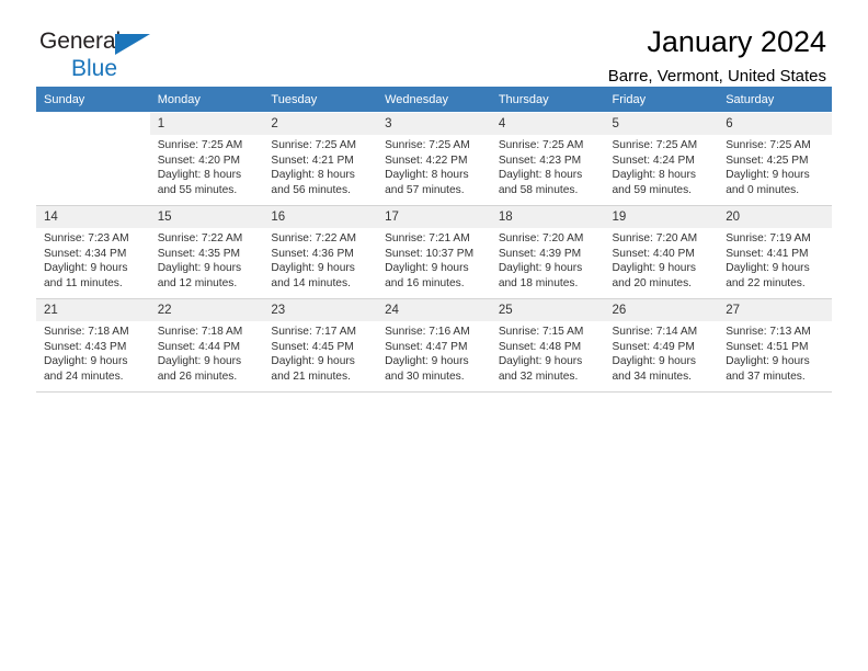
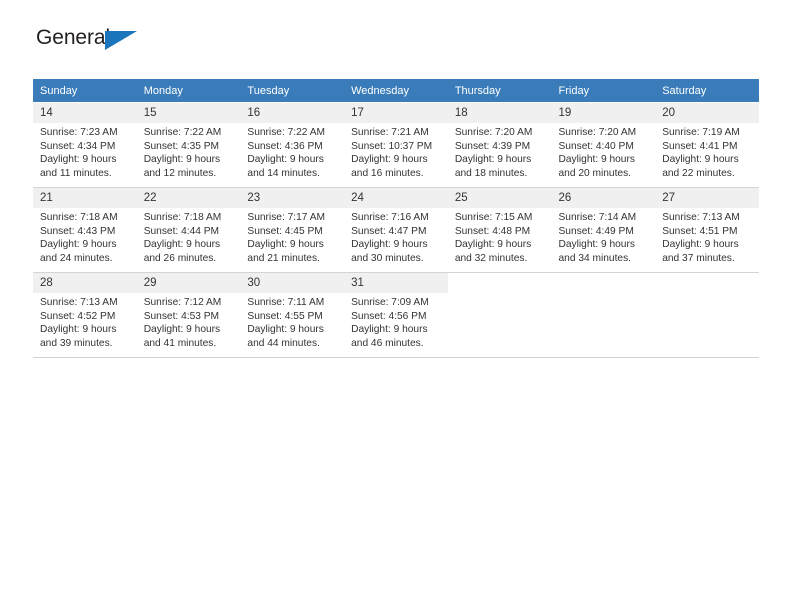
  General
- Blue
- January 2024
- Barre, Vermont, United States
  Sunday	Monday	Tuesday	Wednesday	Thursday	Friday	Saturday
- 	1Sunrise: 7:25 AMSunset: 4:20 PMDaylight: 8 hours and 55 minutes.	2Sunrise: 7:25 AMSunset: 4:21 PMDaylight: 8 hours and 56 minutes.	3Sunrise: 7:25 AMSunset: 4:22 PMDaylight: 8 hours and 57 minutes.	4Sunrise: 7:25 AMSunset: 4:23 PMDaylight: 8 hours and 58 minutes.	5Sunrise: 7:25 AMSunset: 4:24 PMDaylight: 8 hours and 59 minutes.	6Sunrise: 7:25 AMSunset: 4:25 PMDaylight: 9 hours and 0 minutes.
  14Sunrise: 7:23 AMSunset: 4:34 PMDaylight: 9 hours and 11 minutes.	15Sunrise: 7:22 AMSunset: 4:35 PMDaylight: 9 hours and 12 minutes.	16Sunrise: 7:22 AMSunset: 4:36 PMDaylight: 9 hours and 14 minutes.	17Sunrise: 7:21 AMSunset: 10:37 PMDaylight: 9 hours and 16 minutes.	18Sunrise: 7:20 AMSunset: 4:39 PMDaylight: 9 hours and 18 minutes.	19Sunrise: 7:20 AMSunset: 4:40 PMDaylight: 9 hours and 20 minutes.	20Sunrise: 7:19 AMSunset: 4:41 PMDaylight: 9 hours and 22 minutes.
  21Sunrise: 7:18 AMSunset: 4:43 PMDaylight: 9 hours and 24 minutes.	22Sunrise: 7:18 AMSunset: 4:44 PMDaylight: 9 hours and 26 minutes.	23Sunrise: 7:17 AMSunset: 4:45 PMDaylight: 9 hours and 21 minutes.	24Sunrise: 7:16 AMSunset: 4:47 PMDaylight: 9 hours and 30 minutes.	25Sunrise: 7:15 AMSunset: 4:48 PMDaylight: 9 hours and 32 minutes.	26Sunrise: 7:14 AMSunset: 4:49 PMDaylight: 9 hours and 34 minutes.	27Sunrise: 7:13 AMSunset: 4:51 PMDaylight: 9 hours and 37 minutes.
+ 28Sunrise: 7:13 AMSunset: 4:52 PMDaylight: 9 hours and 39 minutes.	29Sunrise: 7:12 AMSunset: 4:53 PMDaylight: 9 hours and 41 minutes.	30Sunrise: 7:11 AMSunset: 4:55 PMDaylight: 9 hours and 44 minutes.	31Sunrise: 7:09 AMSunset: 4:56 PMDaylight: 9 hours and 46 minutes.
